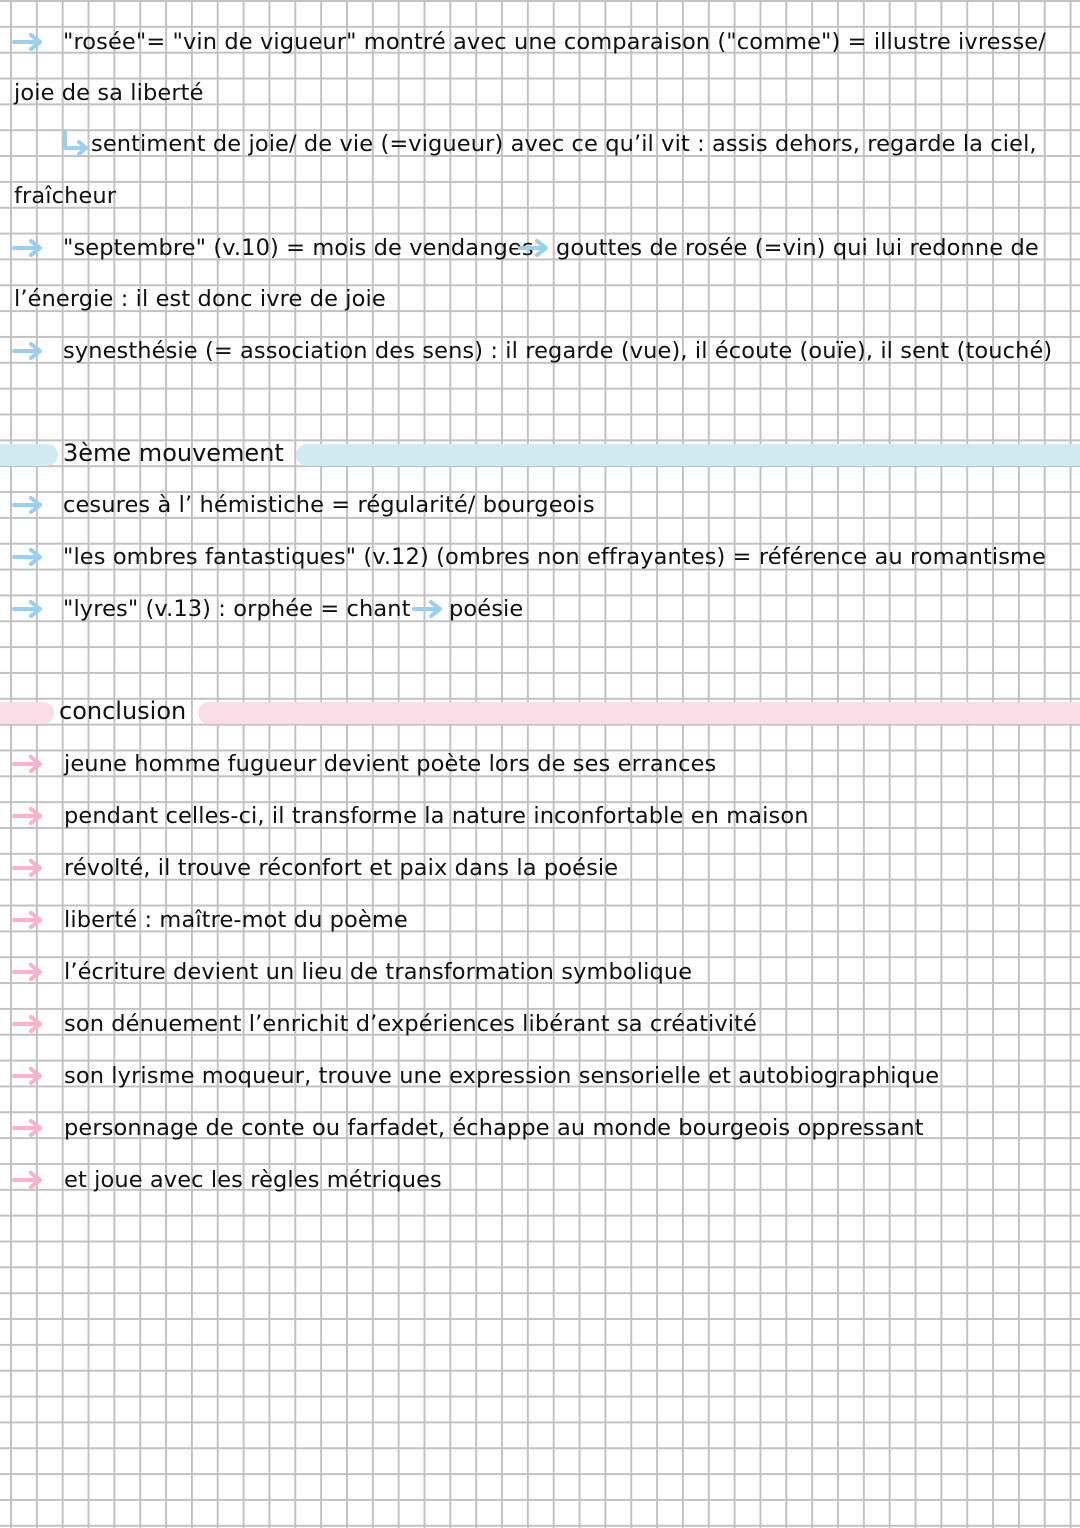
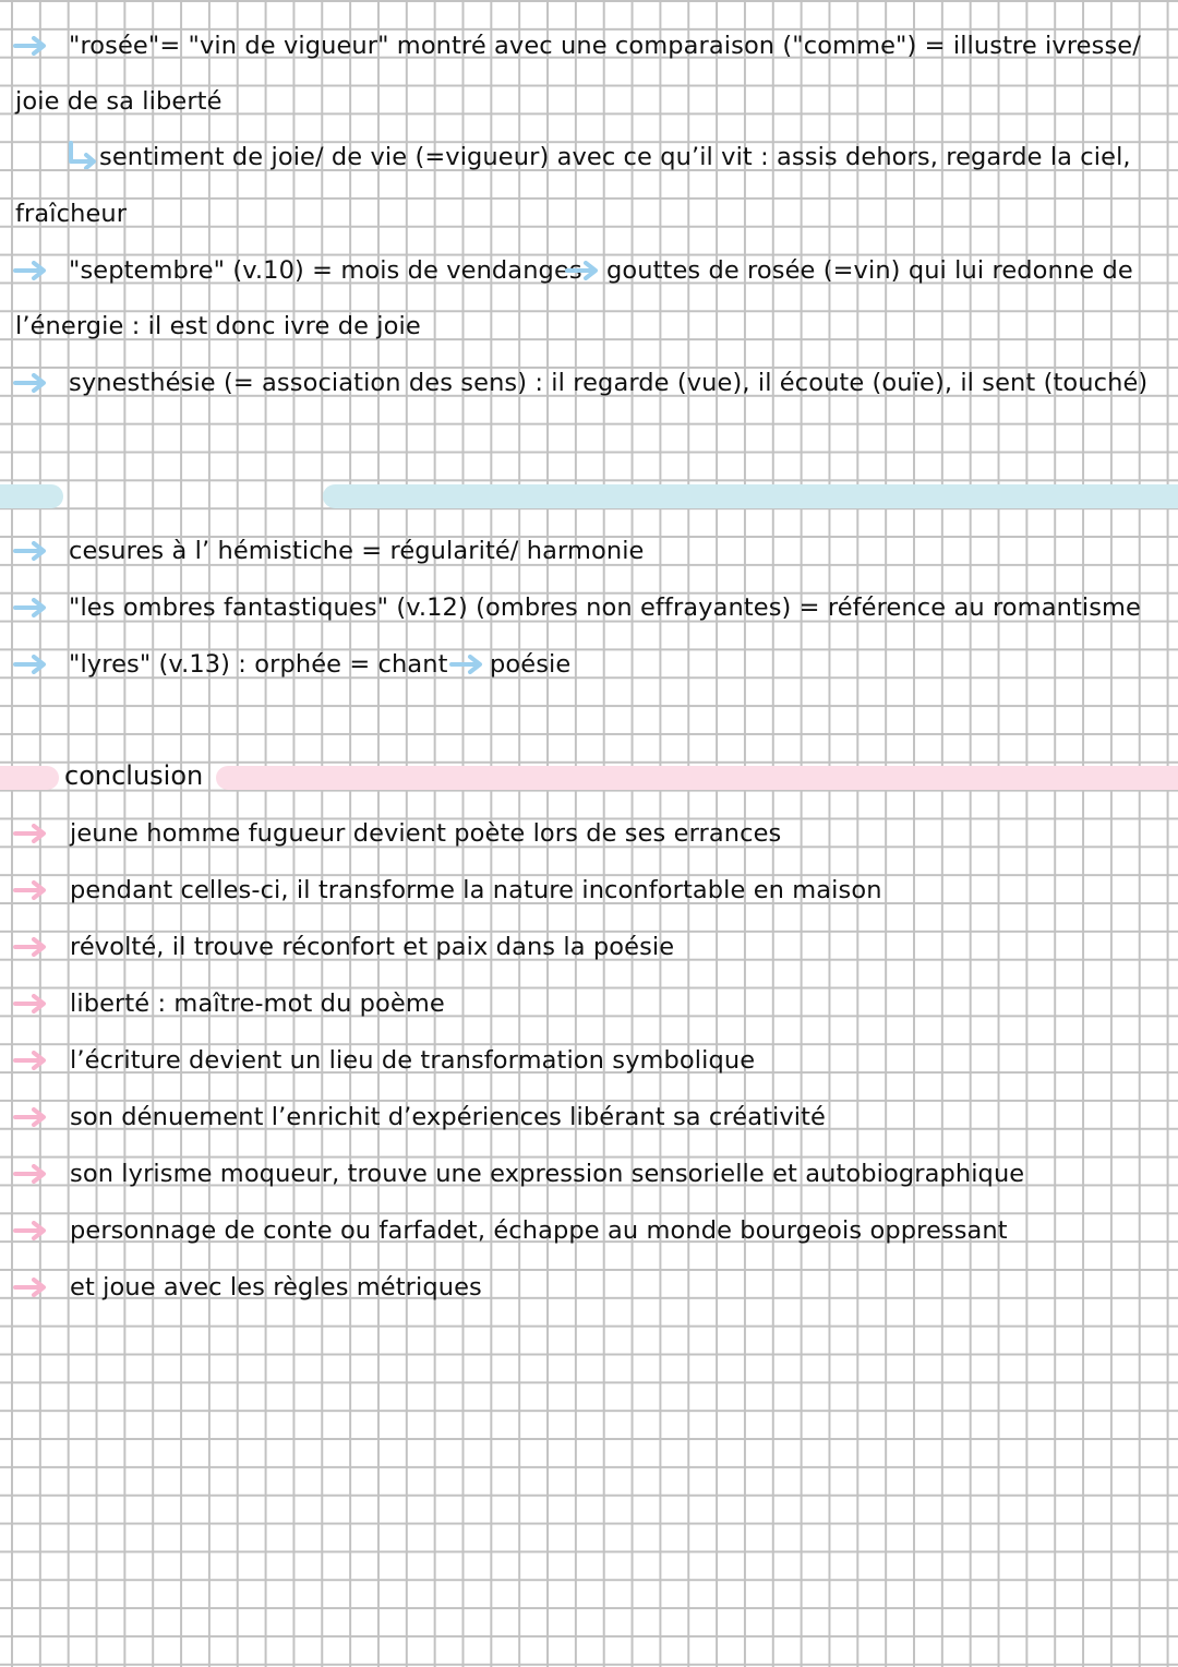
  "rosée"= "vin de vigueur" montré avec une comparaison ("comme") = illustre ivresse/
  joie de sa liberté
  sentiment de joie/ de vie (=vigueur) avec ce qu’il vit : assis dehors, regarde la ciel,
  fraîcheur
  "septembre" (v.10) = mois de vendange
  gouttes de rosée (=vin) qui lui redonne de
  l’énergie : il est donc ivre de joie
  synesthésie (= association des sens) : il regarde (vue), il écoute (ouïe), il sent (touché)
- 3ème mouvement
- cesures à l’ hémistiche = régularité/ bourgeois
+ cesures à l’ hémistiche = régularité/ harmonie
  "les ombres fantastiques" (v.12) (ombres non effrayantes) = référence au romantisme
  "lyres" (v.13) : orphée = chant
  poésie
  conclusion
  jeune homme fugueur devient poète lors de ses errances
  pendant celles-ci, il transforme la nature inconfortable en maison
  révolté, il trouve réconfort et paix dans la poésie
  liberté : maître-mot du poème
  l’écriture devient un lieu de transformation symbolique
  son dénuement l’enrichit d’expériences libérant sa créativité
  son lyrisme moqueur, trouve une expression sensorielle et autobiographique
  personnage de conte ou farfadet, échappe au monde bourgeois oppressant
  et joue avec les règles métriques
